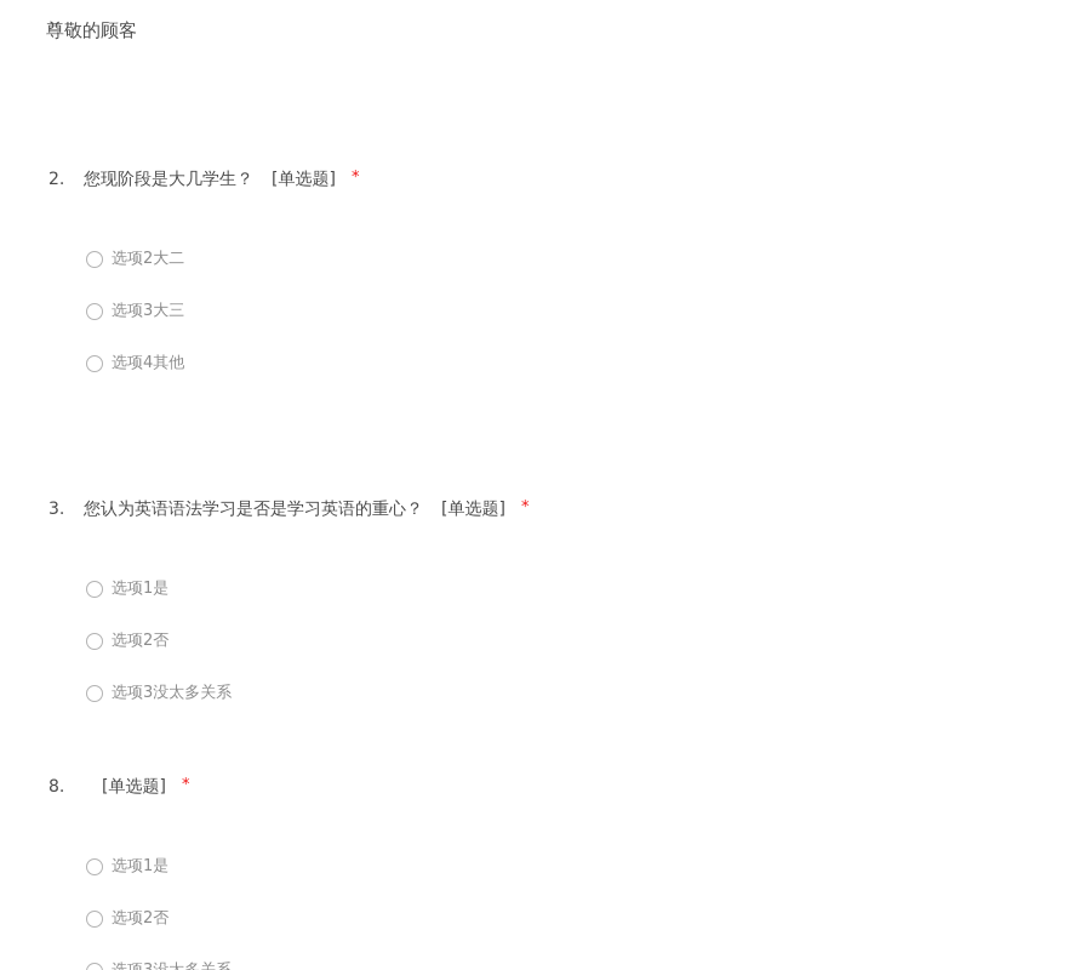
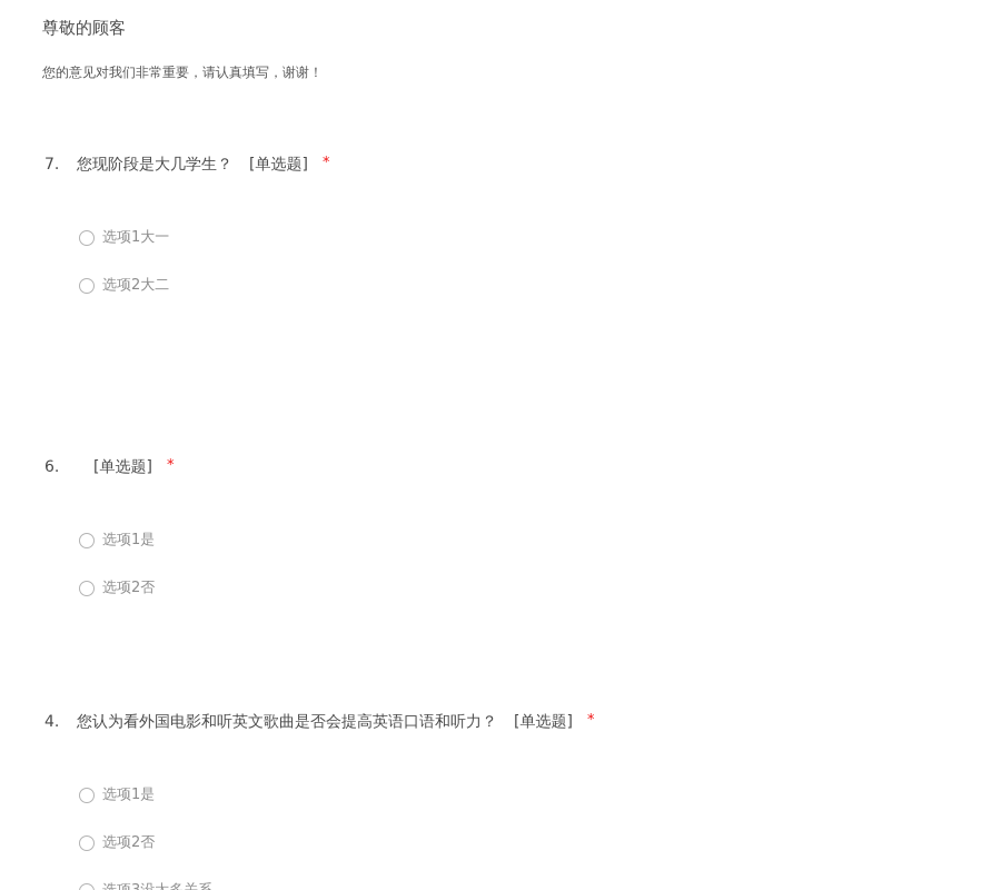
  尊敬的顾客
+ 您的意见对我们非常重要，请认真填写，谢谢！
- 2.
+ 7.
  您现阶段是大几学生？
  [单选题]
  *
+ 选项1大一
  选项2大二
- 选项3大三
- 选项4其他
- 3.
+ 6.
- 您认为英语语法学习是否是学习英语的重心？
  [单选题]
  *
  选项1是
  选项2否
- 选项3没太多关系
- 8.
+ 4.
+ 您认为看外国电影和听英文歌曲是否会提高英语口语和听力？
  [单选题]
  *
  选项1是
  选项2否
